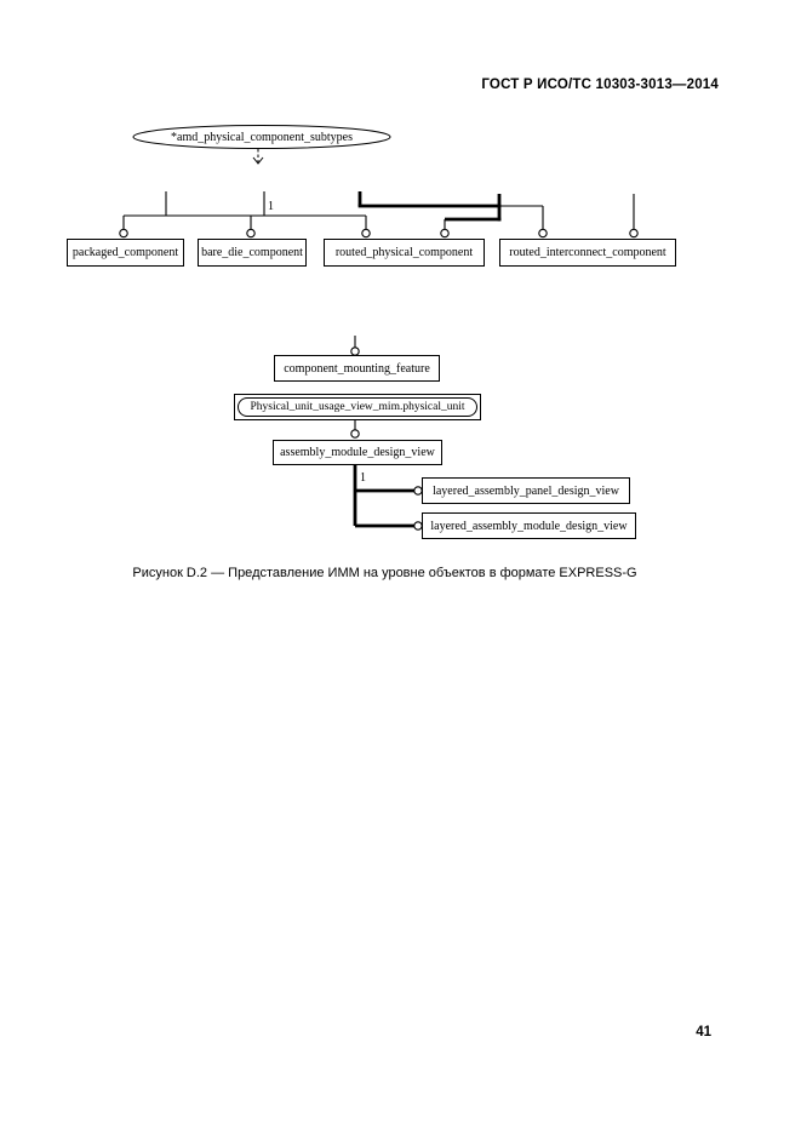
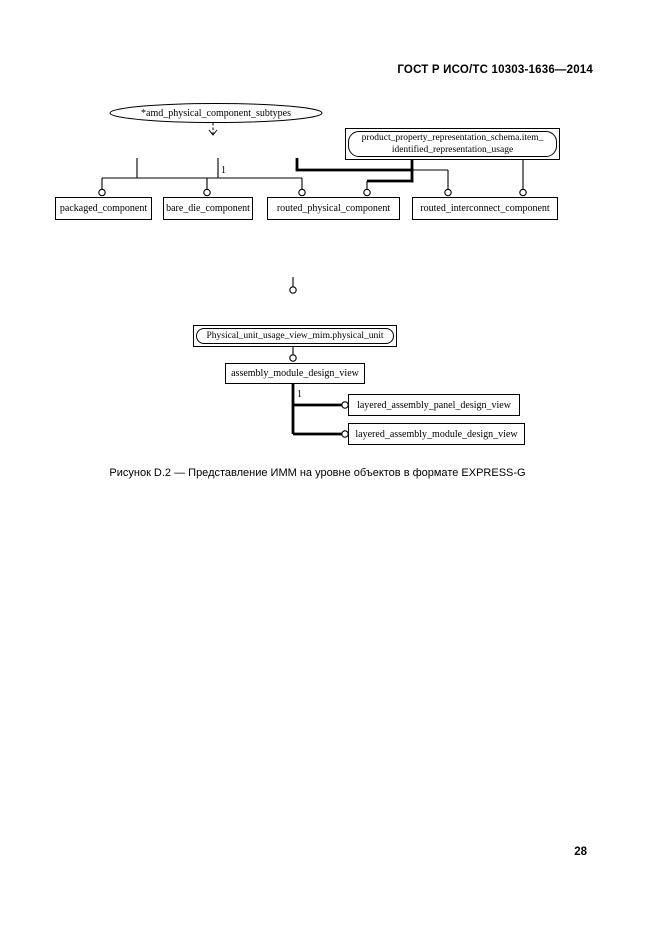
- ГОСТ Р ИСО/ТС 10303-3013—2014
+ ГОСТ Р ИСО/ТС 10303-1636—2014
  *amd_physical_component_subtypes
  1
  1
+ product_property_representation_schema.item_
+ identified_representation_usage
  Physical_unit_usage_view_mim.physical_unit
  packaged_component
  bare_die_component
  routed_physical_component
  routed_interconnect_component
- component_mounting_feature
  assembly_module_design_view
  layered_assembly_panel_design_view
  layered_assembly_module_design_view
  Рисунок D.2 — Представление ИММ на уровне объектов в формате EXPRESS-G
- 41
+ 28
